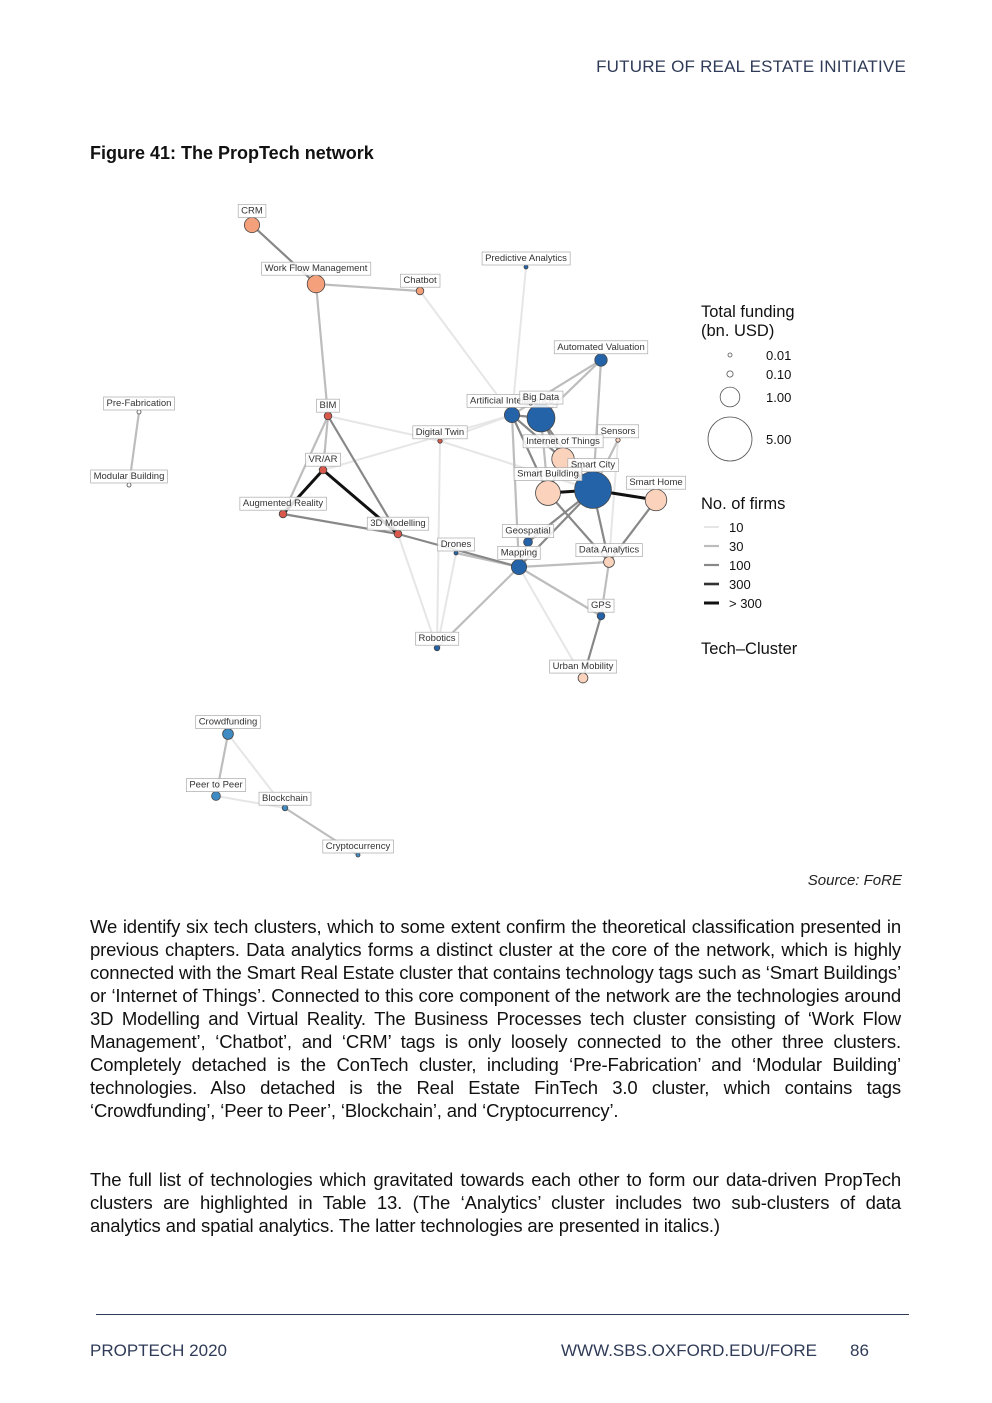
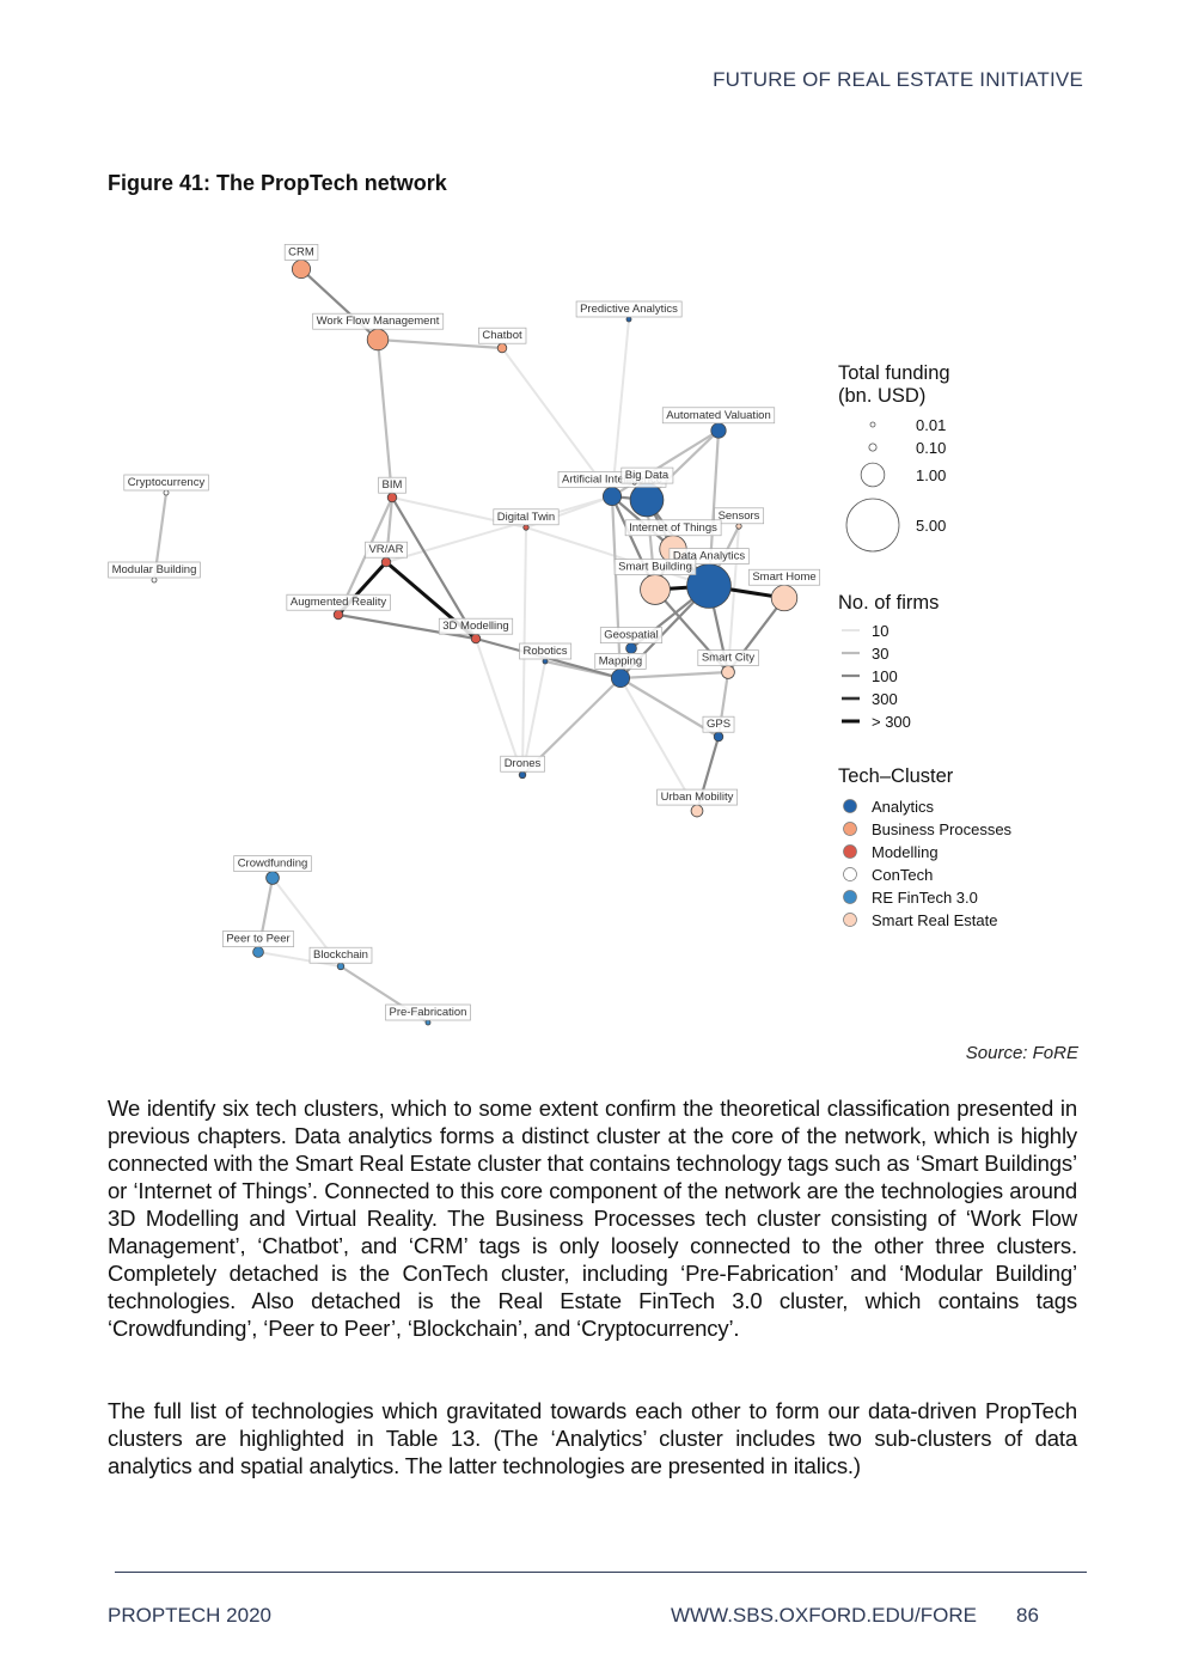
  FUTURE OF REAL ESTATE INITIATIVE
  Figure 41: The PropTech network
  CRM
  Work Flow Management
  Chatbot
  Predictive Analytics
  Automated Valuation
  Artificial Intelligence
  Big Data
  Sensors
  Digital Twin
  Internet of Things
- Smart City
+ Data Analytics
  Smart Building
  Smart Home
  BIM
  VR/AR
  Augmented Reality
  3D Modelling
- Drones
+ Robotics
  Geospatial
  Mapping
- Data Analytics
+ Smart City
  GPS
- Robotics
+ Drones
  Urban Mobility
- Pre-Fabrication
+ Cryptocurrency
  Modular Building
  Crowdfunding
  Peer to Peer
  Blockchain
- Cryptocurrency
+ Pre-Fabrication
  Total funding
  (bn. USD)
  0.01
  0.10
  1.00
  5.00
  No. of firms
  10
  30
  100
  300
  > 300
  Tech–Cluster
+ Analytics
+ Business Processes
+ Modelling
+ ConTech
+ RE FinTech 3.0
+ Smart Real Estate
  Source: FoRE
  We identify six tech clusters, which to some extent confirm the theoretical classification presented in previous chapters. Data analytics forms a distinct cluster at the core of the network, which is highly connected with the Smart Real Estate cluster that contains technology tags such as ‘Smart Buildings’ or ‘Internet of Things’. Connected to this core component of the network are the technologies around 3D Modelling and Virtual Reality. The Business Processes tech cluster consisting of ‘Work Flow Management’, ‘Chatbot’, and ‘CRM’ tags is only loosely connected to the other three clusters. Completely detached is the ConTech cluster, including ‘Pre-Fabrication’ and ‘Modular Building’ technologies. Also detached is the Real Estate FinTech 3.0 cluster, which contains tags ‘Crowdfunding’, ‘Peer to Peer’, ‘Blockchain’, and ‘Cryptocurrency’.
  The full list of technologies which gravitated towards each other to form our data-driven PropTech clusters are highlighted in Table 13. (The ‘Analytics’ cluster includes two sub-clusters of data analytics and spatial analytics. The latter technologies are presented in italics.)
  PROPTECH 2020
  WWW.SBS.OXFORD.EDU/FORE
  86
